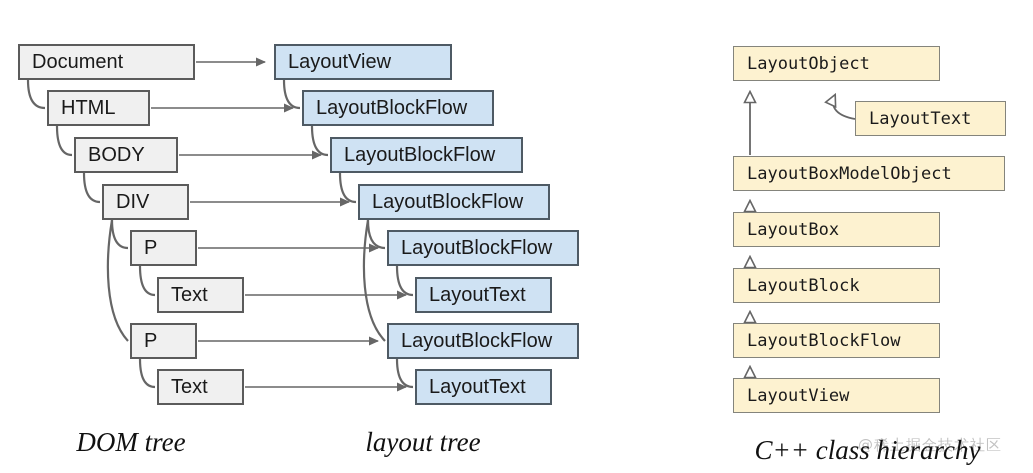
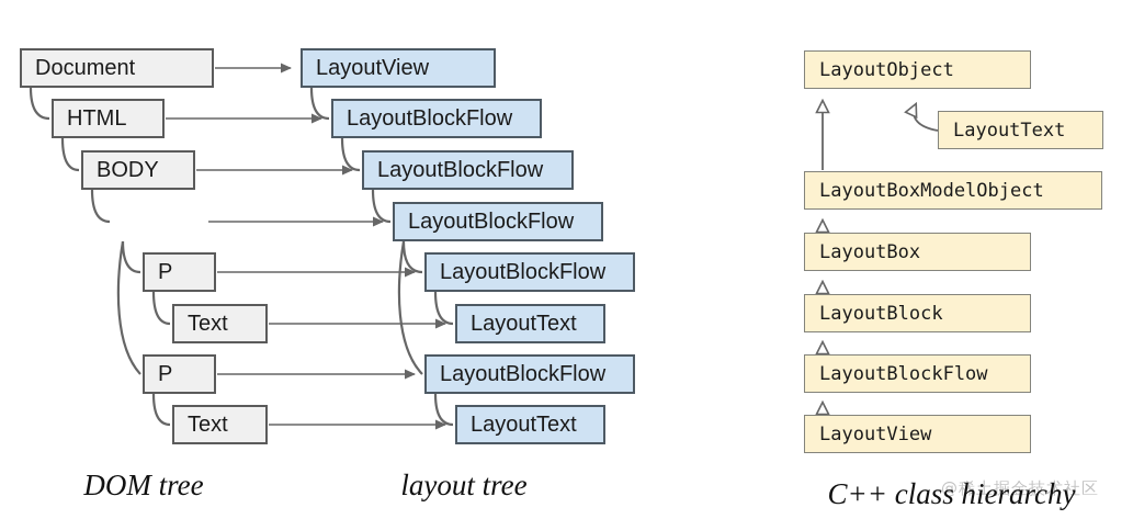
  Document
  HTML
  BODY
- DIV
  P
  Text
  P
  Text
  LayoutView
  LayoutBlockFlow
  LayoutBlockFlow
  LayoutBlockFlow
  LayoutBlockFlow
  LayoutText
  LayoutBlockFlow
  LayoutText
  LayoutObject
  LayoutText
  LayoutBoxModelObject
  LayoutBox
  LayoutBlock
  LayoutBlockFlow
  LayoutView
  DOM tree
  layout tree
  C++ class hierarchy
  @稀土掘金技术社区
